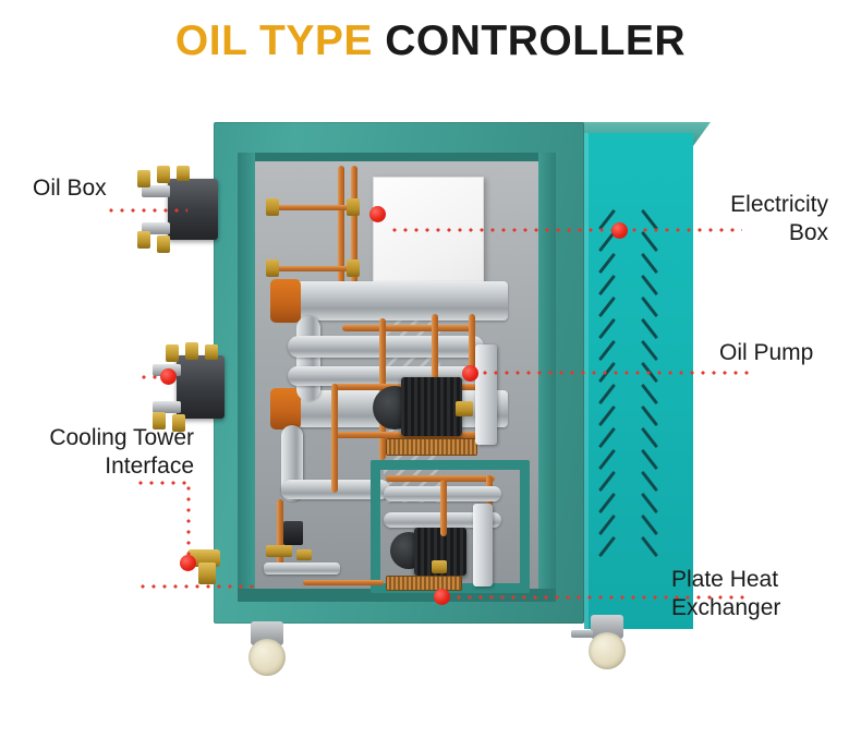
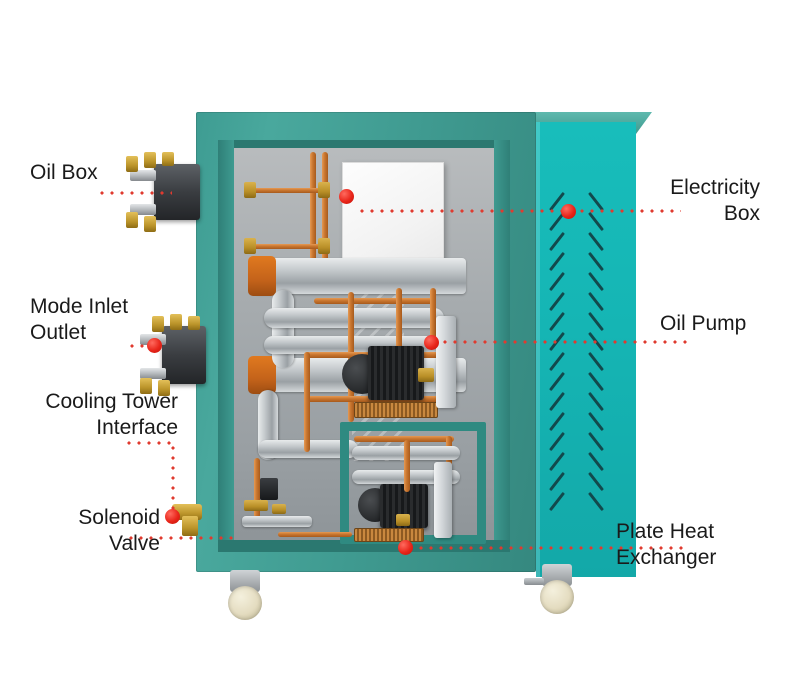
- OIL TYPE CONTROLLER
  Oil Box
+ Mode Inlet
+ Outlet
  Cooling Tower
  Interface
+ Solenoid
+ Valve
  Electricity
  Box
  Oil Pump
  Plate Heat
  Exchanger
